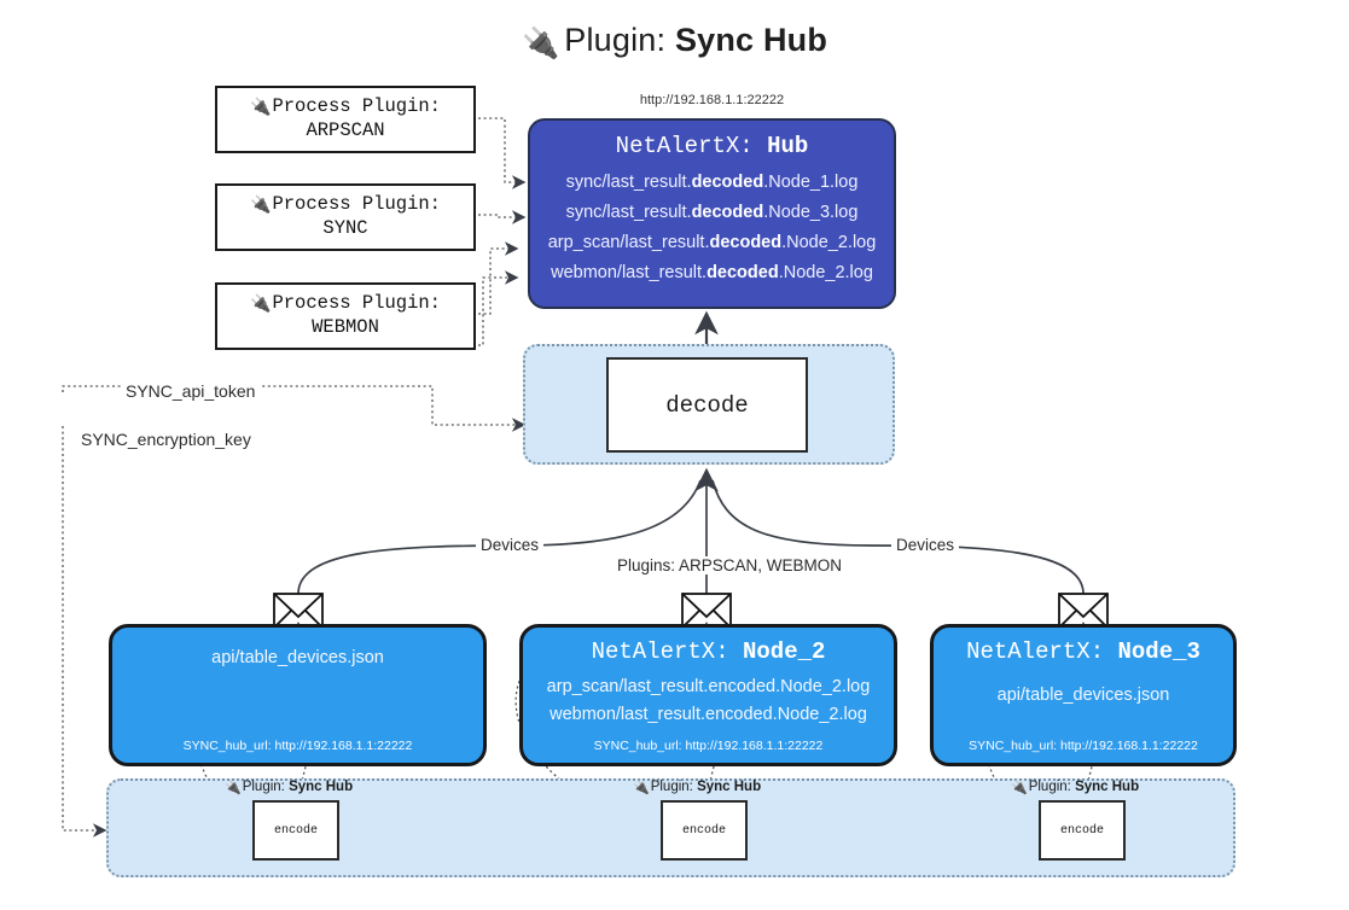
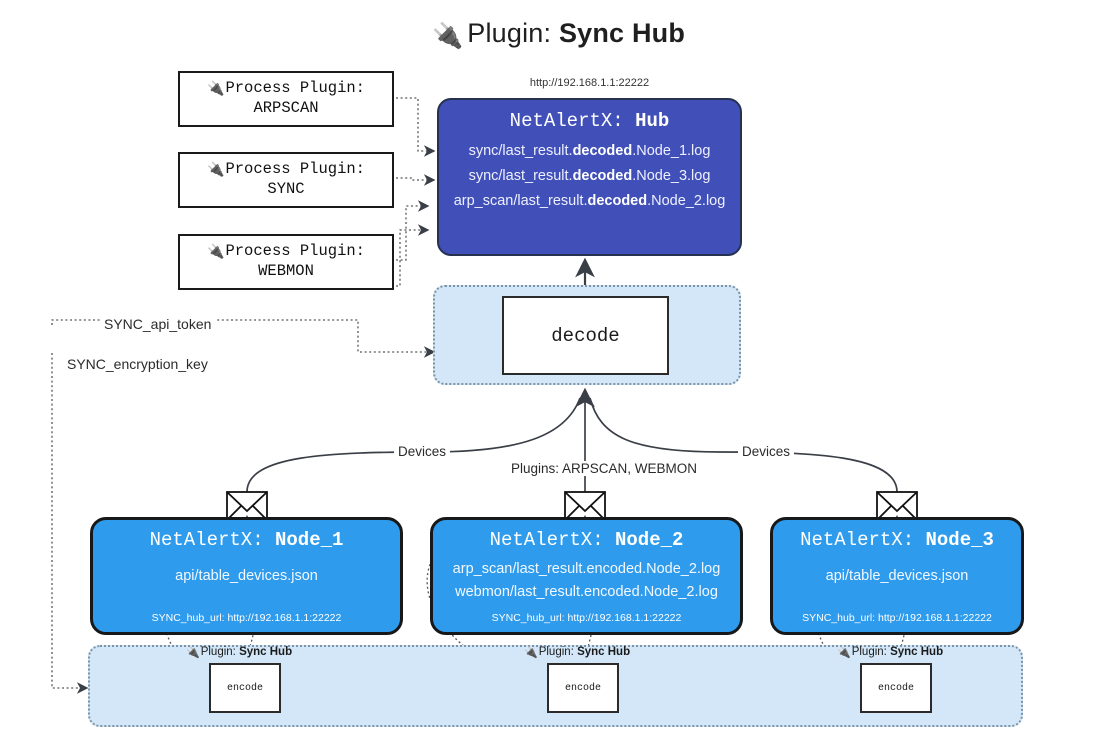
  🔌 Plugin: Sync Hub
  🔌Process Plugin:
  ARPSCAN
  🔌Process Plugin:
  SYNC
  🔌Process Plugin:
  WEBMON
  http://192.168.1.1:22222
  NetAlertX: Hub
  sync/last_result.decoded.Node_1.log
  sync/last_result.decoded.Node_3.log
  arp_scan/last_result.decoded.Node_2.log
- webmon/last_result.decoded.Node_2.log
  decode
  SYNC_api_token
  SYNC_encryption_key
  Devices
  Devices
  Plugins: ARPSCAN, WEBMON
+ NetAlertX: Node_1
  api/table_devices.json
  SYNC_hub_url: http://192.168.1.1:22222
  NetAlertX: Node_2
  arp_scan/last_result.encoded.Node_2.log
  webmon/last_result.encoded.Node_2.log
  SYNC_hub_url: http://192.168.1.1:22222
  NetAlertX: Node_3
  api/table_devices.json
  SYNC_hub_url: http://192.168.1.1:22222
  🔌Plugin: Sync Hub
  encode
  🔌Plugin: Sync Hub
  encode
  🔌Plugin: Sync Hub
  encode
